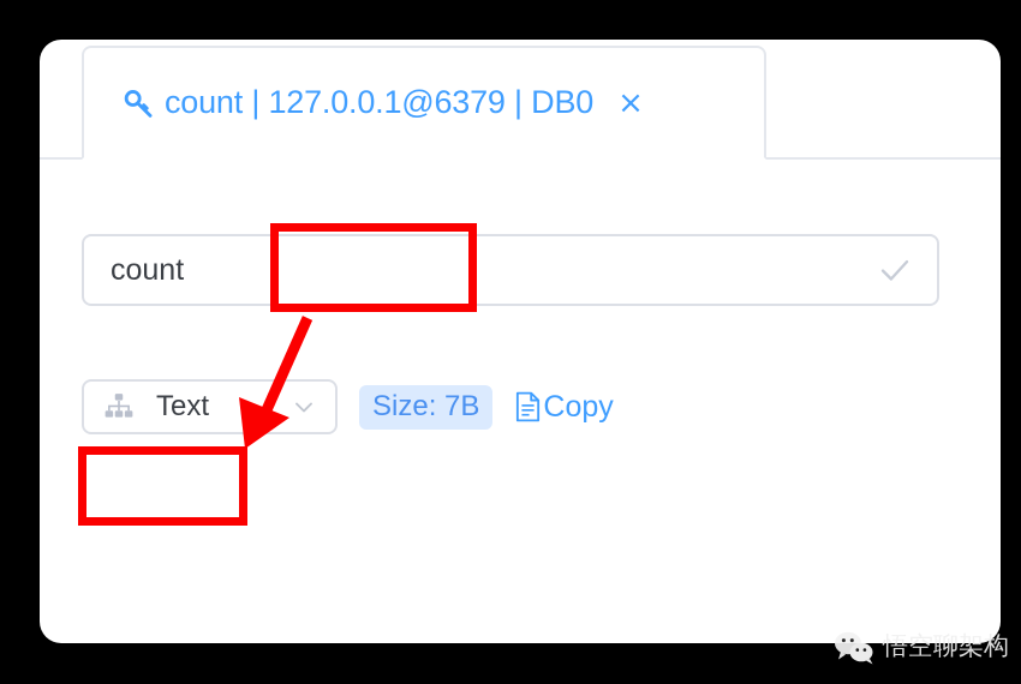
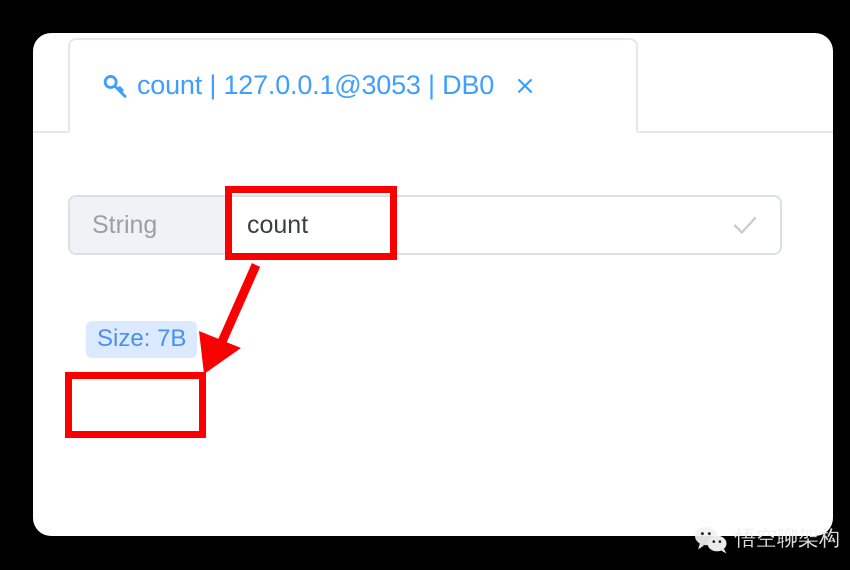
- count | 127.0.0.1@6379 | DB0
+ count | 127.0.0.1@3053 | DB0
  ×
+ String
  count
- Text
  Size: 7B
- Copy
  悟空聊架构
